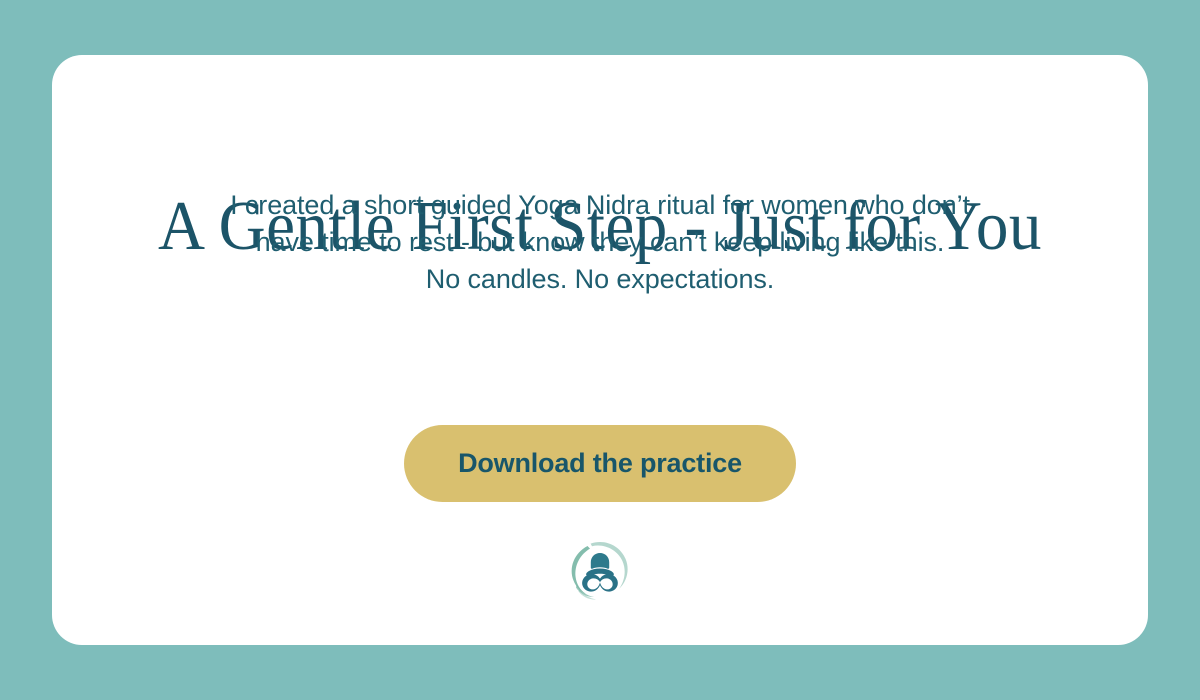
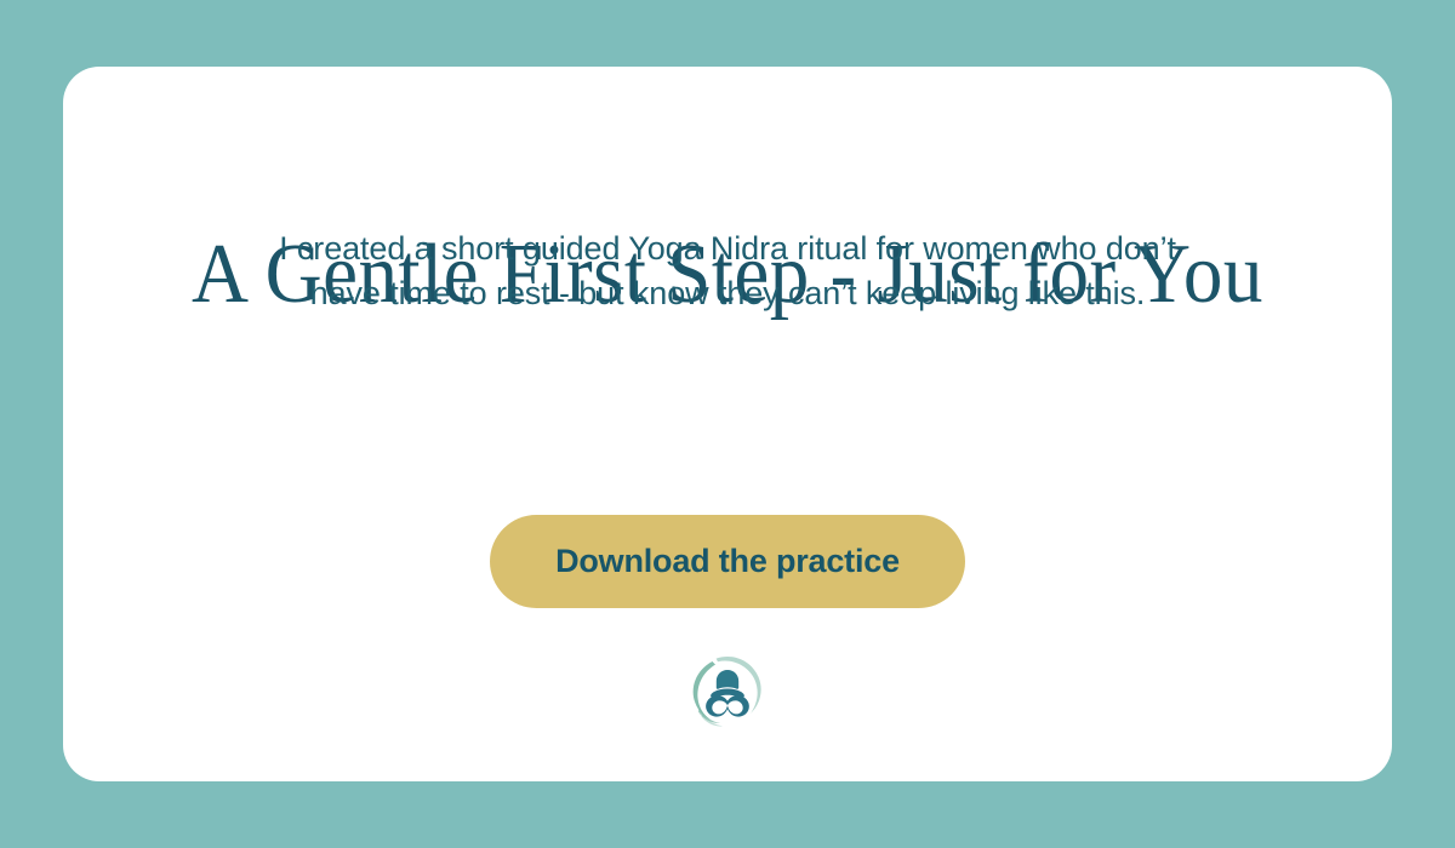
  A Gentle First Step - Just for You
  I created a short guided Yoga Nidra ritual for women who don’t
  have time to rest - but know they can’t keep living like this.
- No candles. No expectations.
  Download the practice
